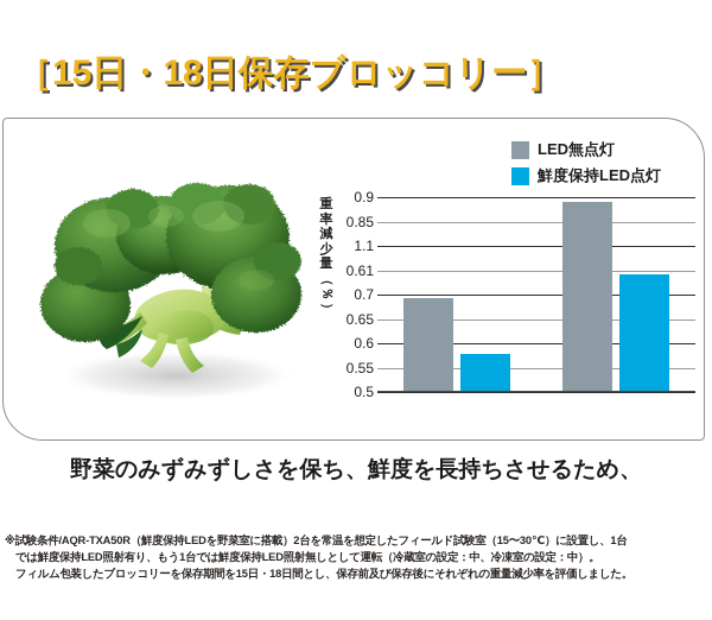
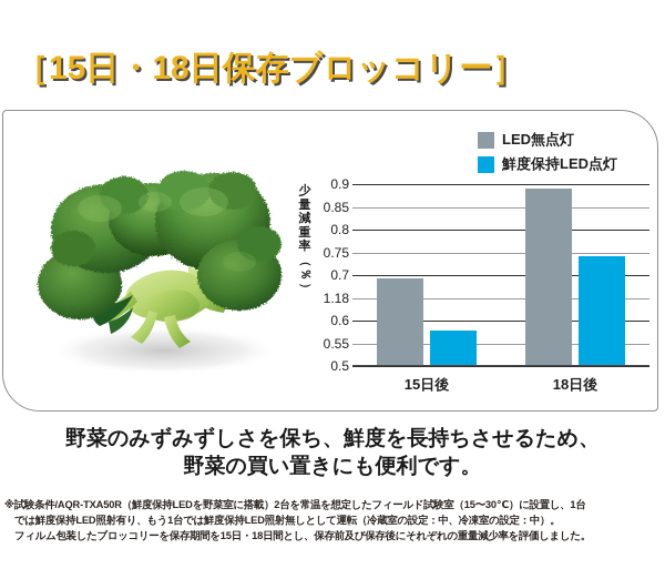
  ［15日・18日保存ブロッコリー］
  LED無点灯
  鮮度保持LED点灯
- 重
+ 少
- 率
+ 量
  減
- 少
+ 重
- 量
+ 率
  0.9
  0.85
- 1.1
+ 0.8
- 0.61
+ 0.75
  0.7
- 0.65
+ 1.18
  0.6
  0.55
  0.5
+ 15日後
+ 18日後
  野菜のみずみずしさを保ち、鮮度を長持ちさせるため、
+ 野菜の買い置きにも便利です。
  ※試験条件/AQR-TXA50R（鮮度保持LEDを野菜室に搭載）2台を常温を想定したフィールド試験室（15〜30℃）に設置し、1台
  では鮮度保持LED照射有り、もう1台では鮮度保持LED照射無しとして運転（冷蔵室の設定：中、冷凍室の設定：中）。
  フィルム包装したブロッコリーを保存期間を15日・18日間とし、保存前及び保存後にそれぞれの重量減少率を評価しました。
